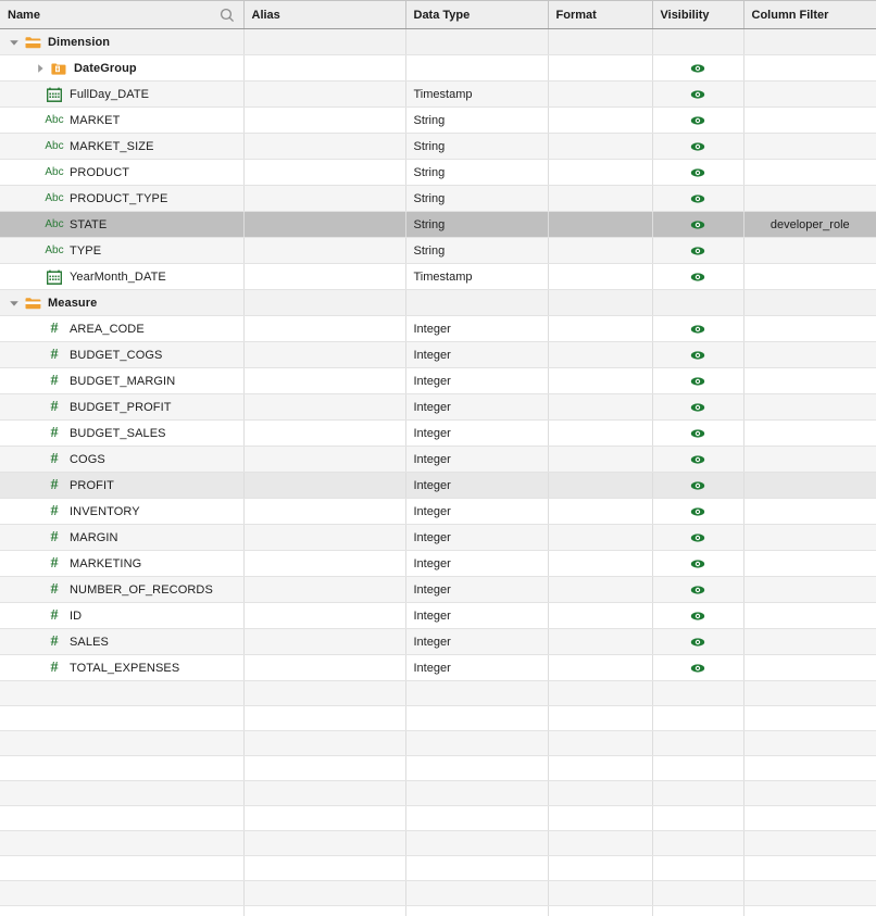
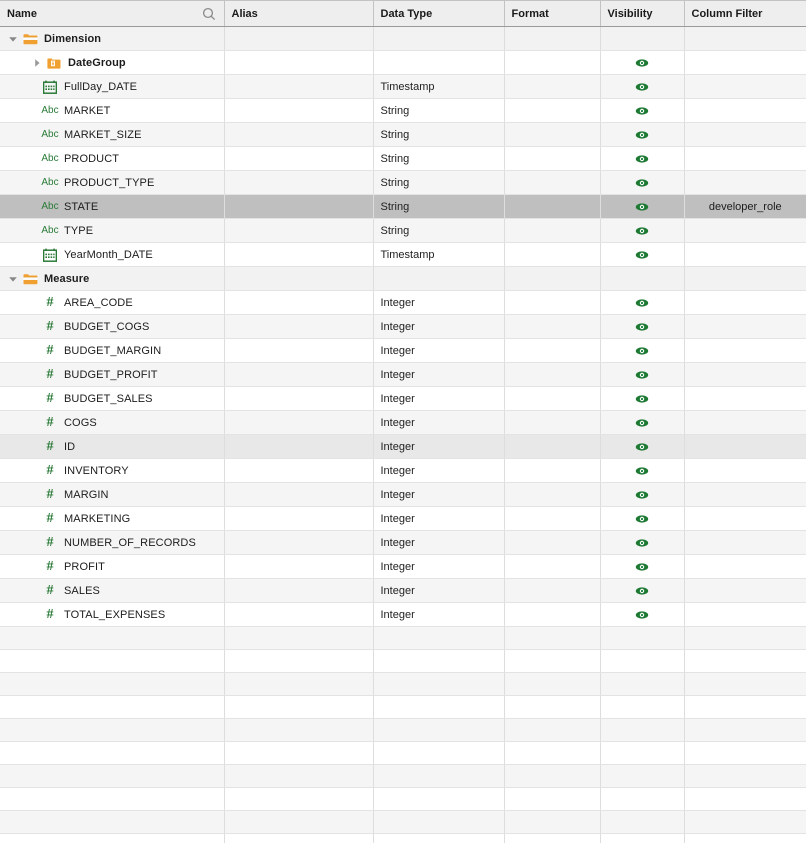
  Name	Alias	Data Type	Format	Visibility	Column Filter
  Dimension
  DateGroup
  FullDay_DATE		Timestamp
  Abc MARKET		String
  Abc MARKET_SIZE		String
  Abc PRODUCT		String
  Abc PRODUCT_TYPE		String
  Abc STATE		String			developer_role
  Abc TYPE		String
  YearMonth_DATE		Timestamp
  Measure
  # AREA_CODE		Integer
  # BUDGET_COGS		Integer
  # BUDGET_MARGIN		Integer
  # BUDGET_PROFIT		Integer
  # BUDGET_SALES		Integer
  # COGS		Integer
- # PROFIT		Integer
+ # ID		Integer
  # INVENTORY		Integer
  # MARGIN		Integer
  # MARKETING		Integer
  # NUMBER_OF_RECORDS		Integer
- # ID		Integer
+ # PROFIT		Integer
  # SALES		Integer
  # TOTAL_EXPENSES		Integer
